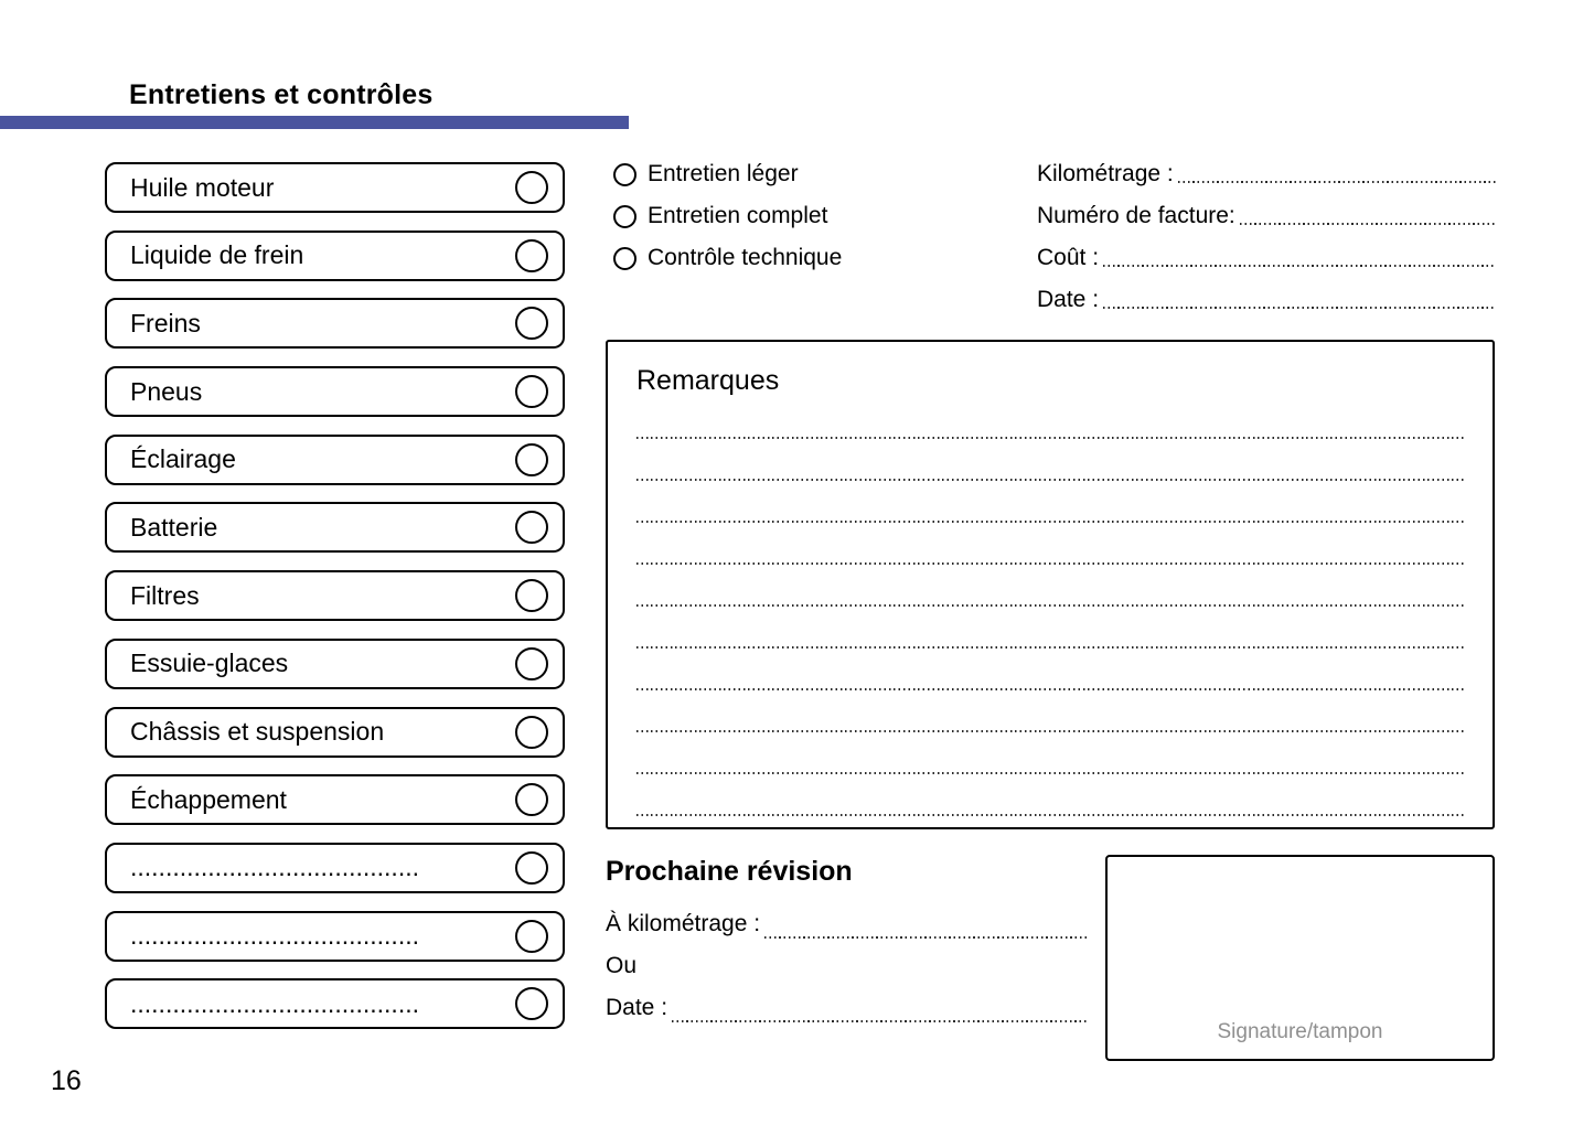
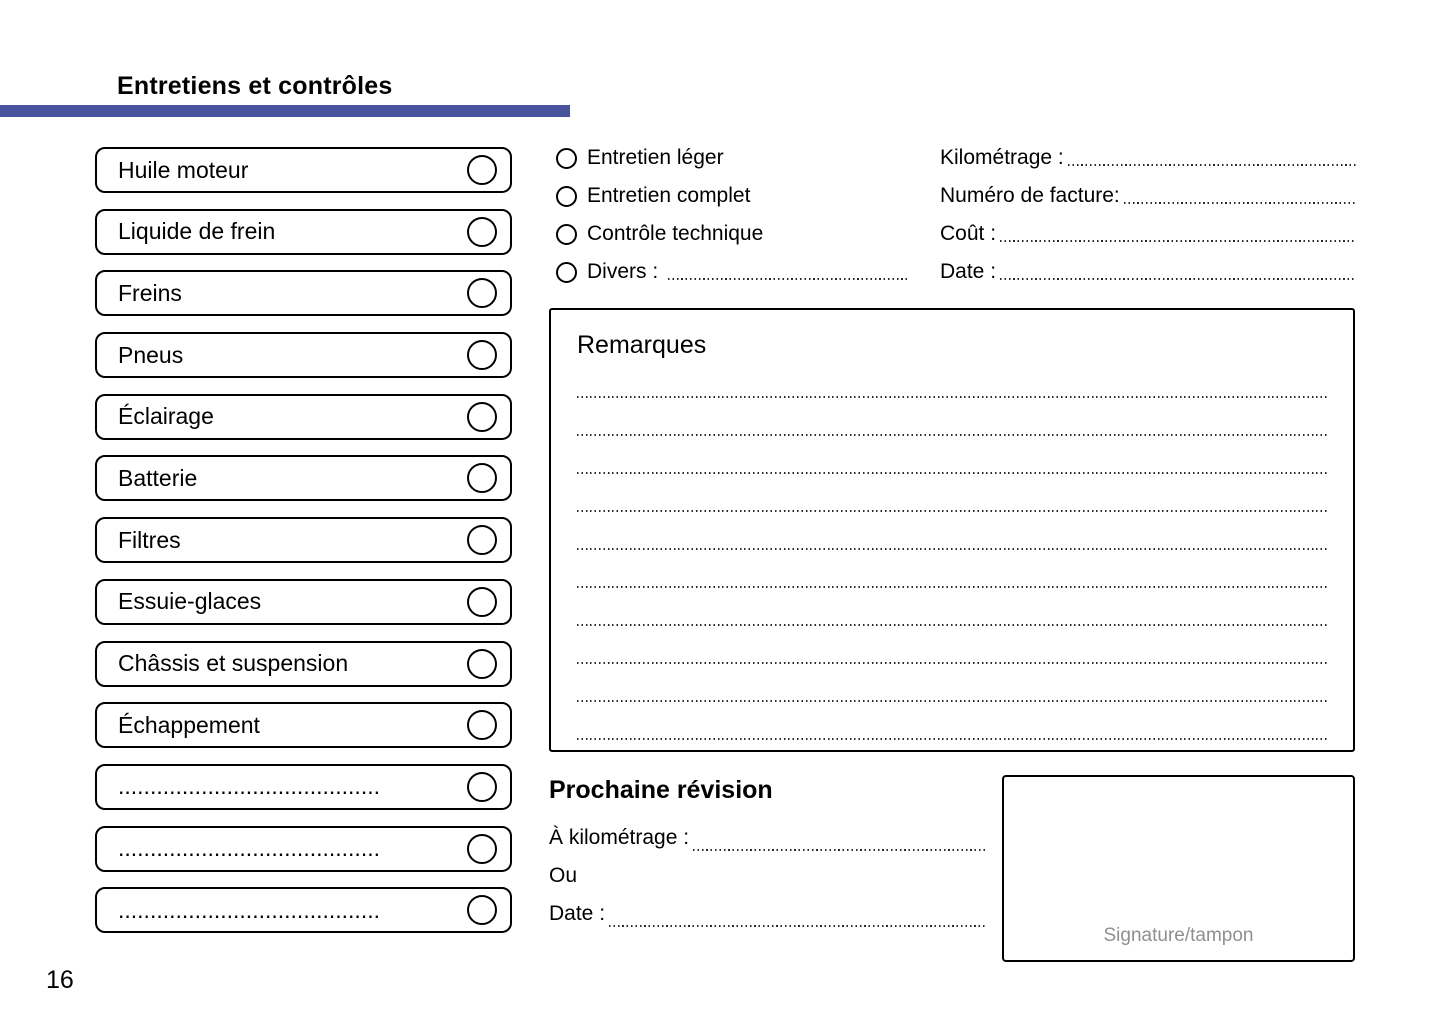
  Entretiens et contrôles
  Huile moteur
  Liquide de frein
  Freins
  Pneus
  Éclairage
  Batterie
  Filtres
  Essuie-glaces
  Châssis et suspension
  Échappement
  .........................................
  .........................................
  .........................................
  Entretien léger
  Entretien complet
  Contrôle technique
+ Divers :
  Kilométrage :
  Numéro de facture:
  Coût :
  Date :
  Remarques
  Prochaine révision
  À kilométrage :
  Ou
  Date :
  Signature/tampon
  16
